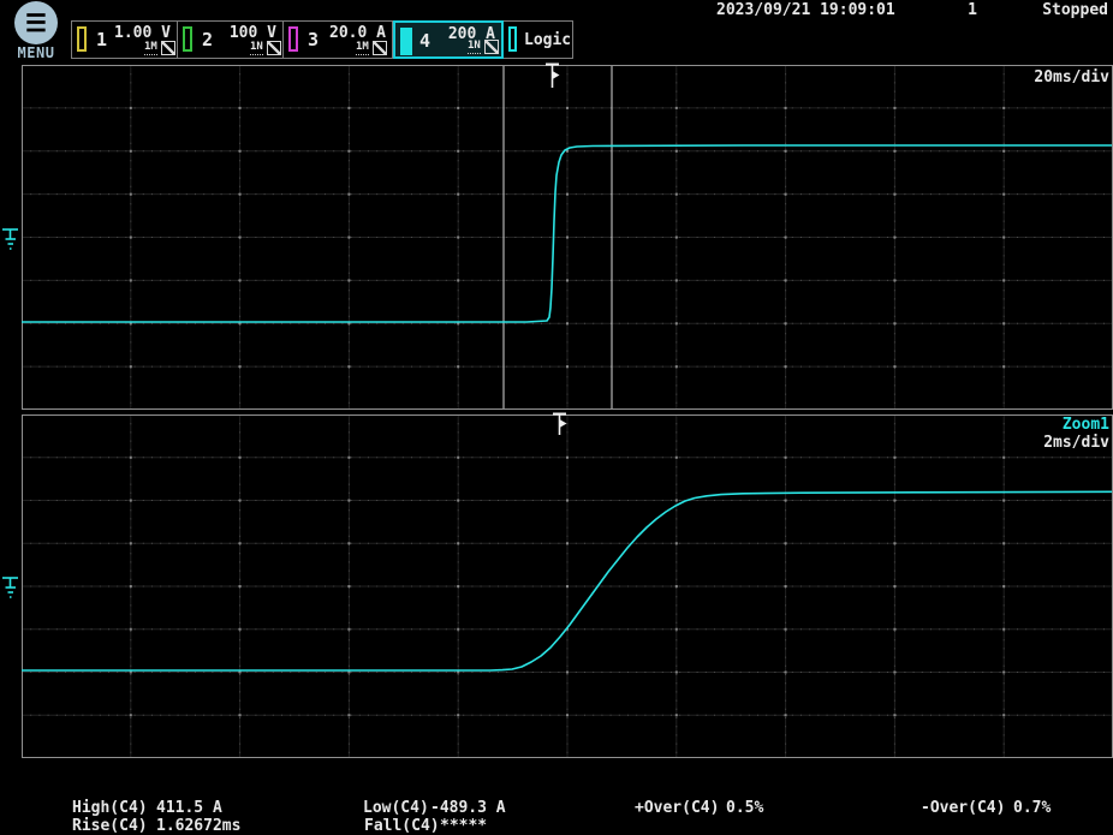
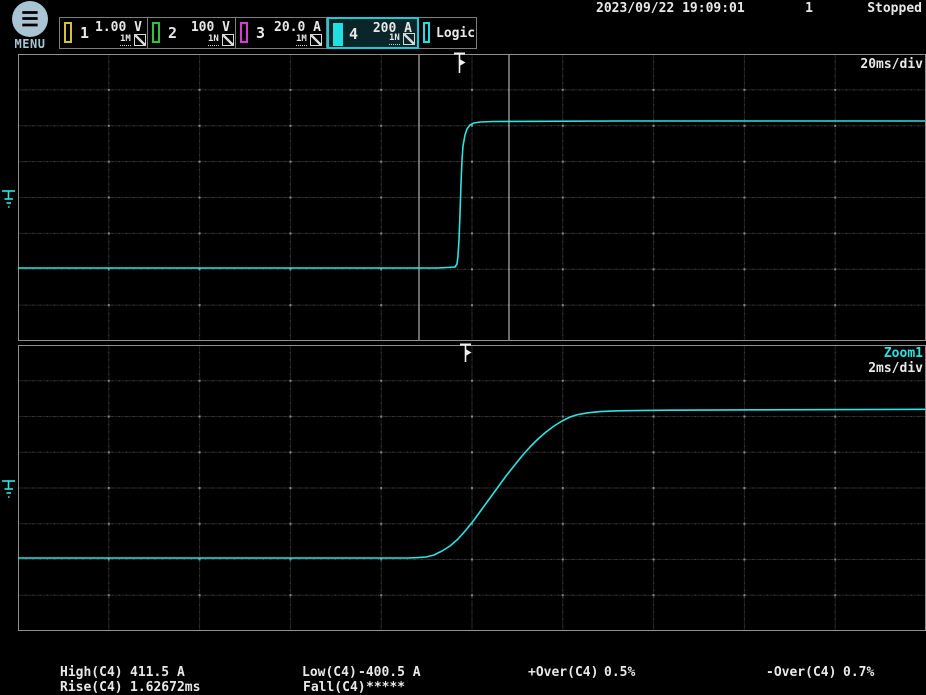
  ☰
  MENU
  1
  1.00 V
  1M
  2
  100 V
  1N
  3
  20.0 A
  1M
  4
  200 A
  1N
  Logic
- 2023/09/21 19:09:01
+ 2023/09/22 19:09:01
  1
  Stopped
  20ms/div
  Zoom1
  2ms/div
  High(C4)
  411.5 A
  Low(C4)
- -489.3 A
+ -400.5 A
  +Over(C4)
  0.5%
  -Over(C4)
  0.7%
  Rise(C4)
  1.62672ms
  Fall(C4)
  *****
